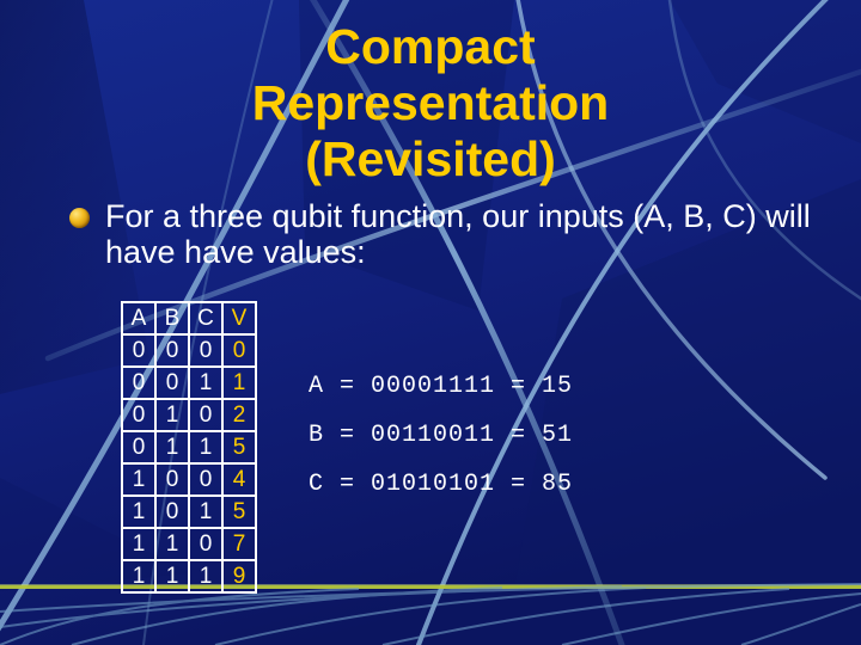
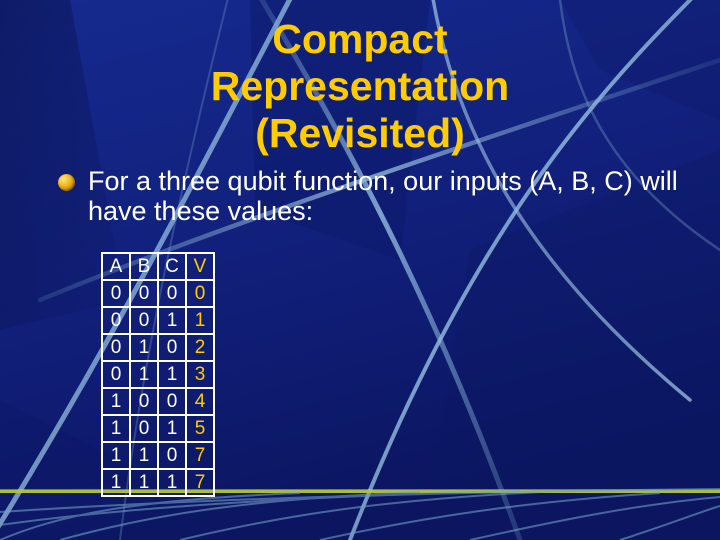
  Compact
  Representation
  (Revisited)
- For a three qubit function, our inputs (A, B, C) will have have values:
+ For a three qubit function, our inputs (A, B, C) will have these values:
  A	B	C	V
  0	0	0	0
  0	0	1	1
  0	1	0	2
- 0	1	1	5
+ 0	1	1	3
  1	0	0	4
  1	0	1	5
  1	1	0	7
- 1	1	1	9
+ 1	1	1	7
- A = 00001111 = 15
- B = 00110011 = 51
- C = 01010101 = 85
